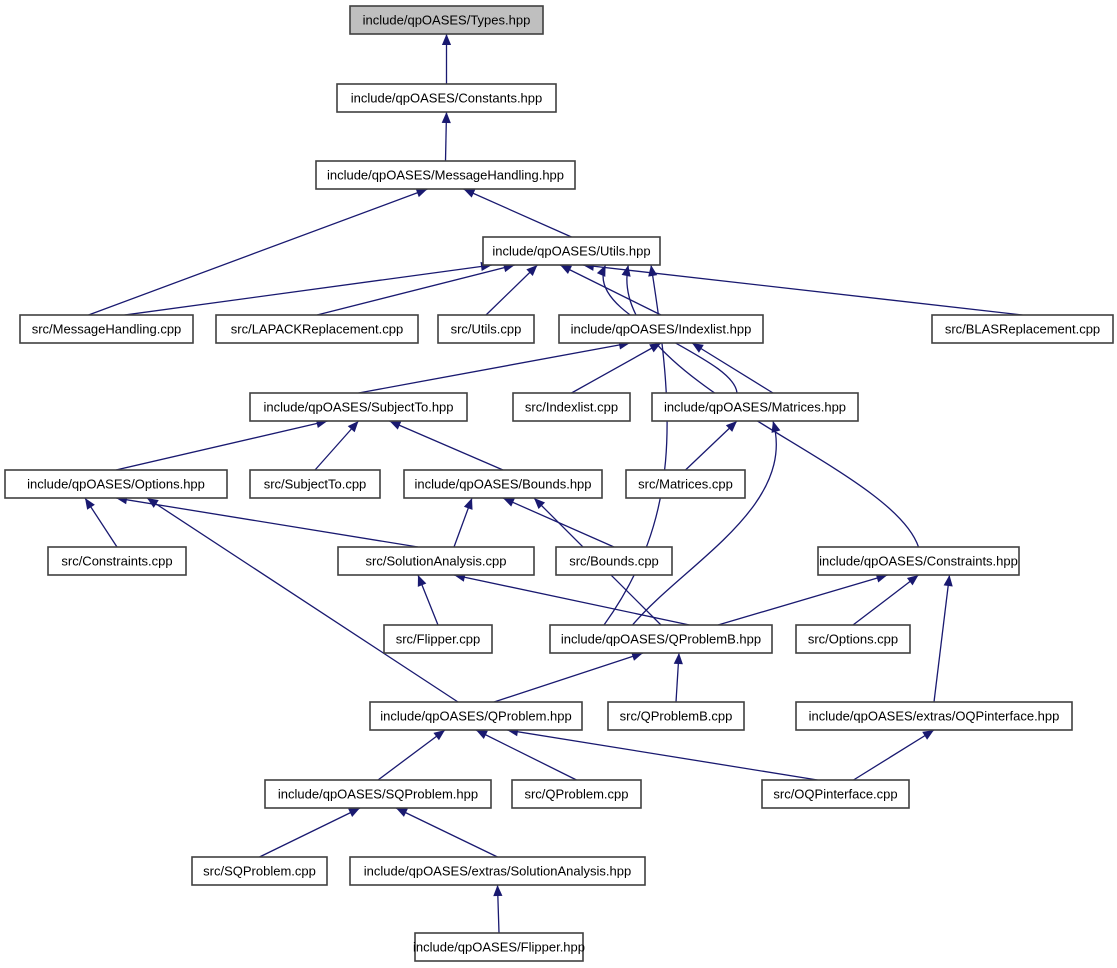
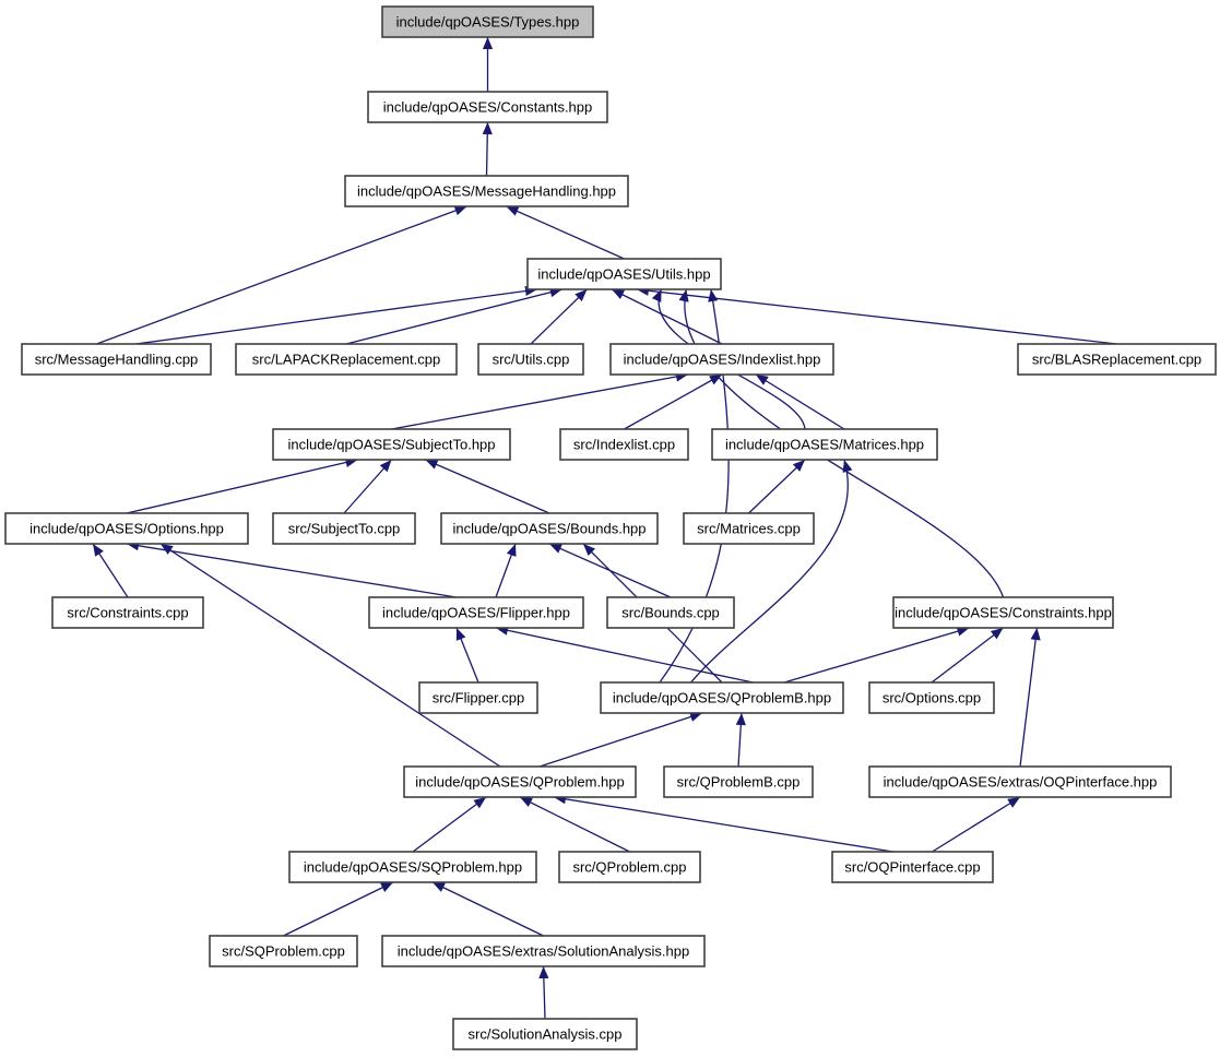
  include/qpOASES/Types.hpp
  include/qpOASES/Constants.hpp
  include/qpOASES/MessageHandling.hpp
  include/qpOASES/Utils.hpp
  src/MessageHandling.cpp
  src/LAPACKReplacement.cpp
  src/Utils.cpp
  include/qpOASES/Indexlist.hpp
  src/BLASReplacement.cpp
  include/qpOASES/SubjectTo.hpp
  src/Indexlist.cpp
  include/qpOASES/Matrices.hpp
  include/qpOASES/Options.hpp
  src/SubjectTo.cpp
  include/qpOASES/Bounds.hpp
  src/Matrices.cpp
  src/Constraints.cpp
- src/SolutionAnalysis.cpp
+ include/qpOASES/Flipper.hpp
  src/Bounds.cpp
  include/qpOASES/Constraints.hpp
  src/Flipper.cpp
  include/qpOASES/QProblemB.hpp
  src/Options.cpp
  include/qpOASES/QProblem.hpp
  src/QProblemB.cpp
  include/qpOASES/extras/OQPinterface.hpp
  include/qpOASES/SQProblem.hpp
  src/QProblem.cpp
  src/OQPinterface.cpp
  src/SQProblem.cpp
  include/qpOASES/extras/SolutionAnalysis.hpp
- include/qpOASES/Flipper.hpp
+ src/SolutionAnalysis.cpp
